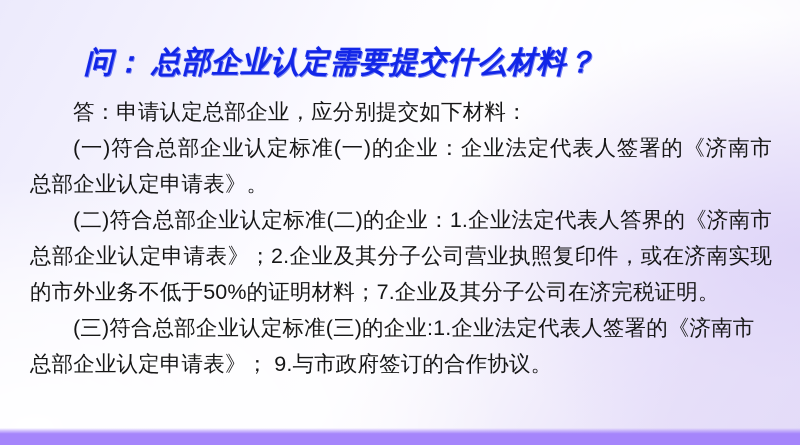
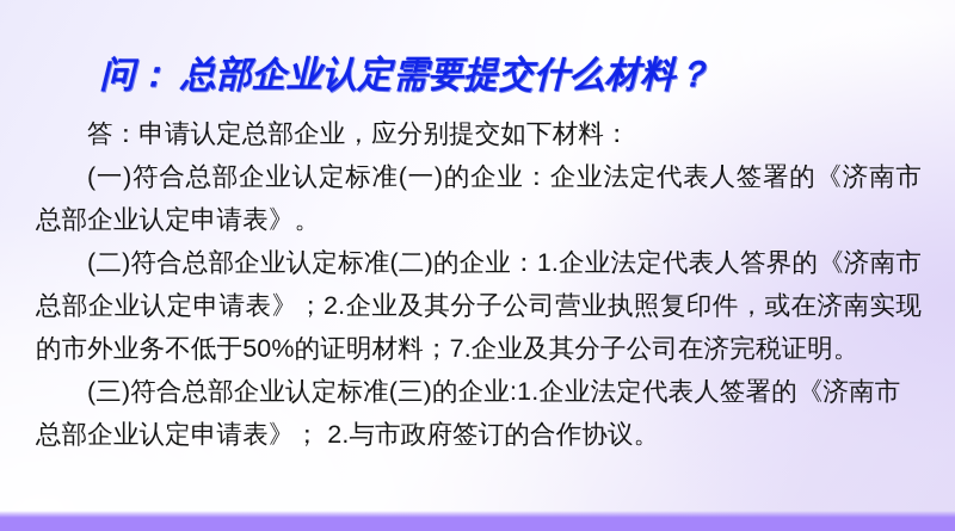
  问： 总部企业认定需要提交什么材料？
  答：申请认定总部企业，应分别提交如下材料：
  (一)符合总部企业认定标准(一)的企业：企业法定代表人签署的《济南市总部企业认定申请表》。
  (二)符合总部企业认定标准(二)的企业：1.企业法定代表人答界的《济南市总部企业认定申请表》；2.企业及其分子公司营业执照复印件，或在济南实现的市外业务不低于50%的证明材料；7.企业及其分子公司在济完税证明。
- (三)符合总部企业认定标准(三)的企业:1.企业法定代表人签署的《济南市总部企业认定申请表》； 9.与市政府签订的合作协议。
+ (三)符合总部企业认定标准(三)的企业:1.企业法定代表人签署的《济南市总部企业认定申请表》； 2.与市政府签订的合作协议。
